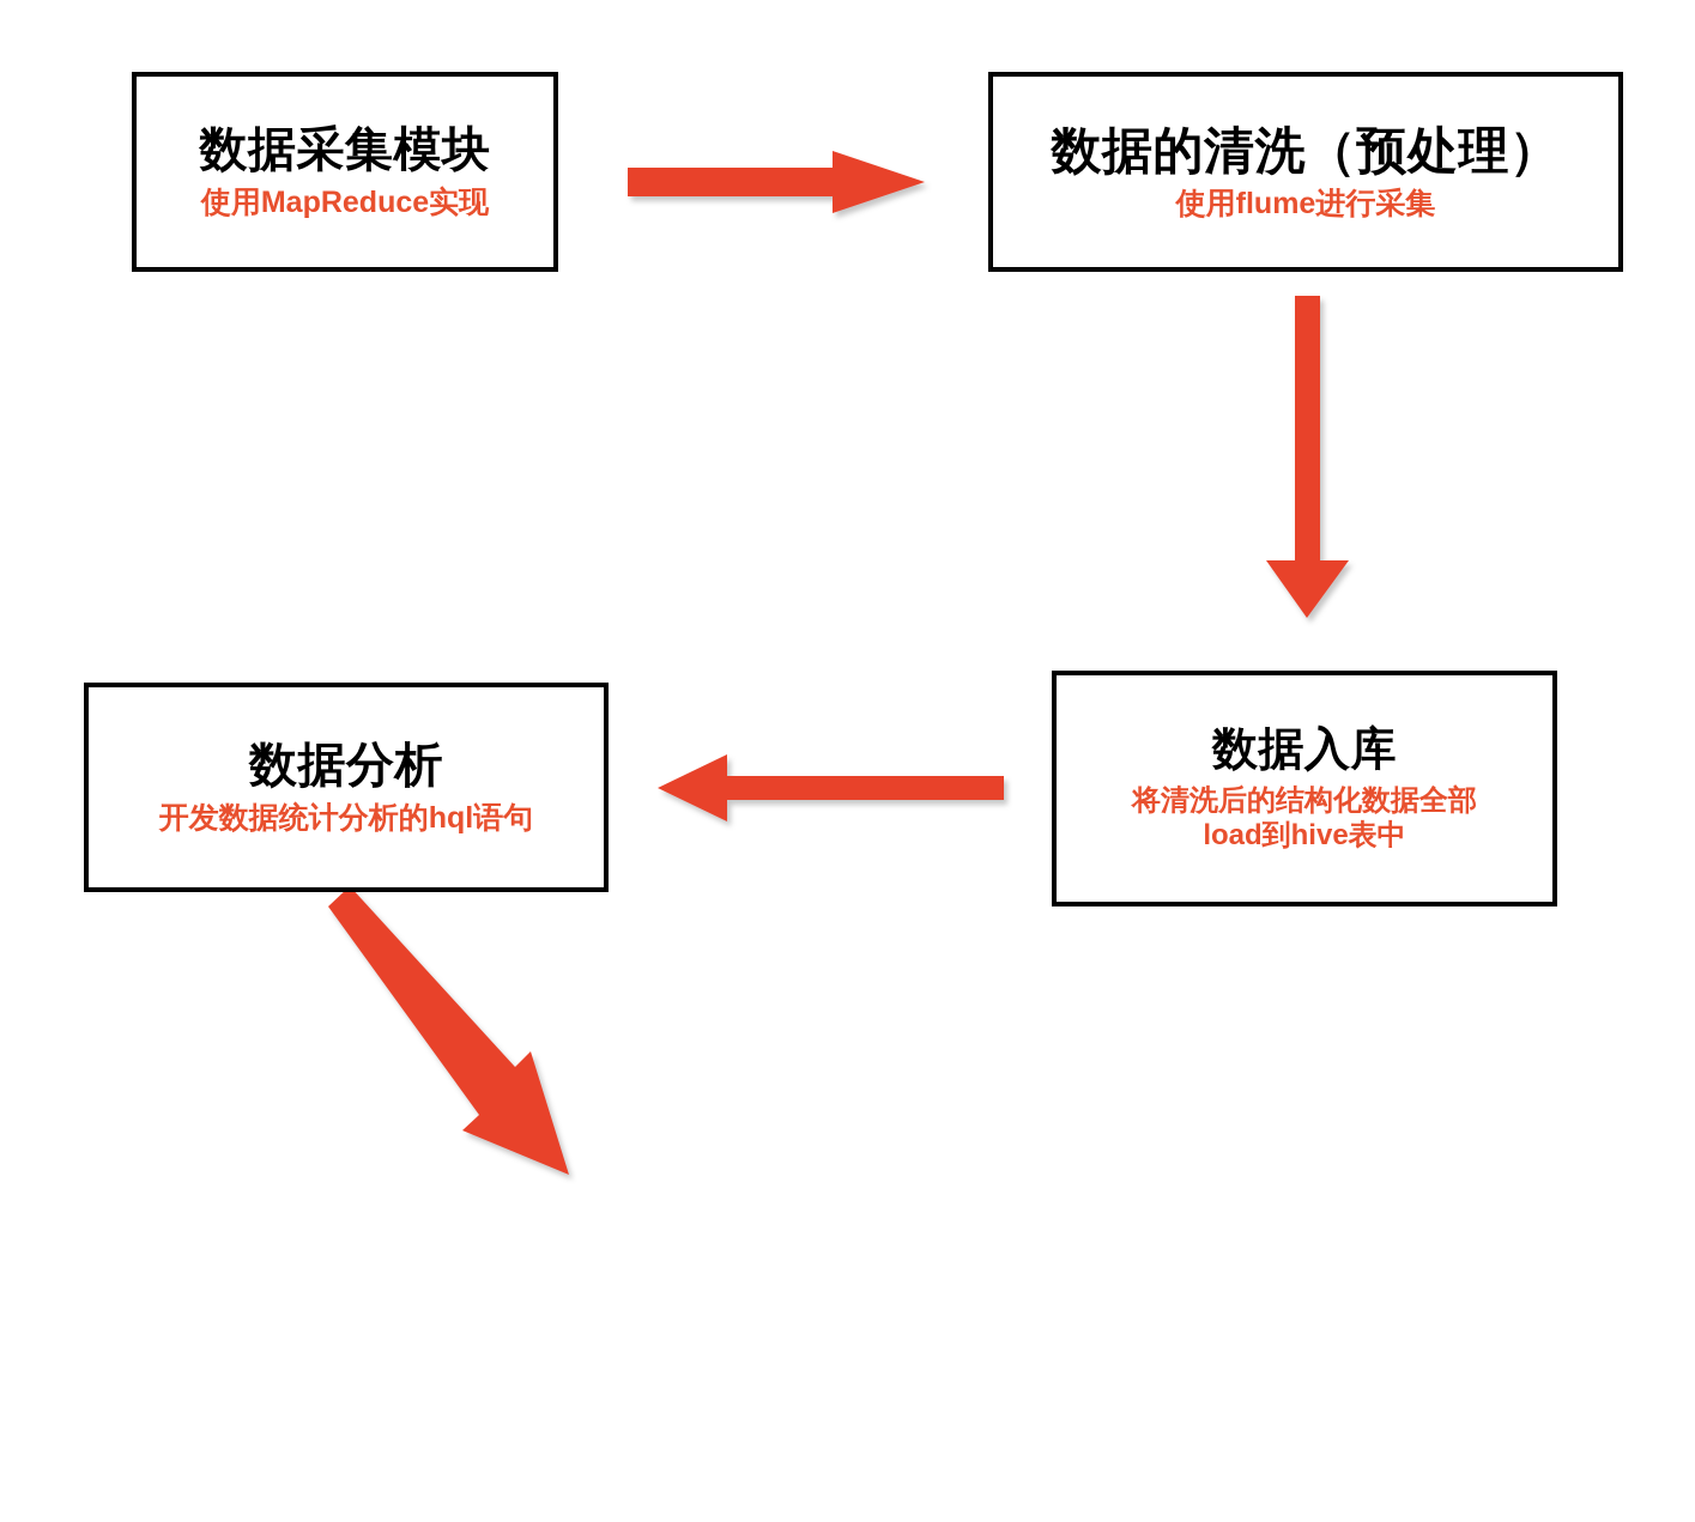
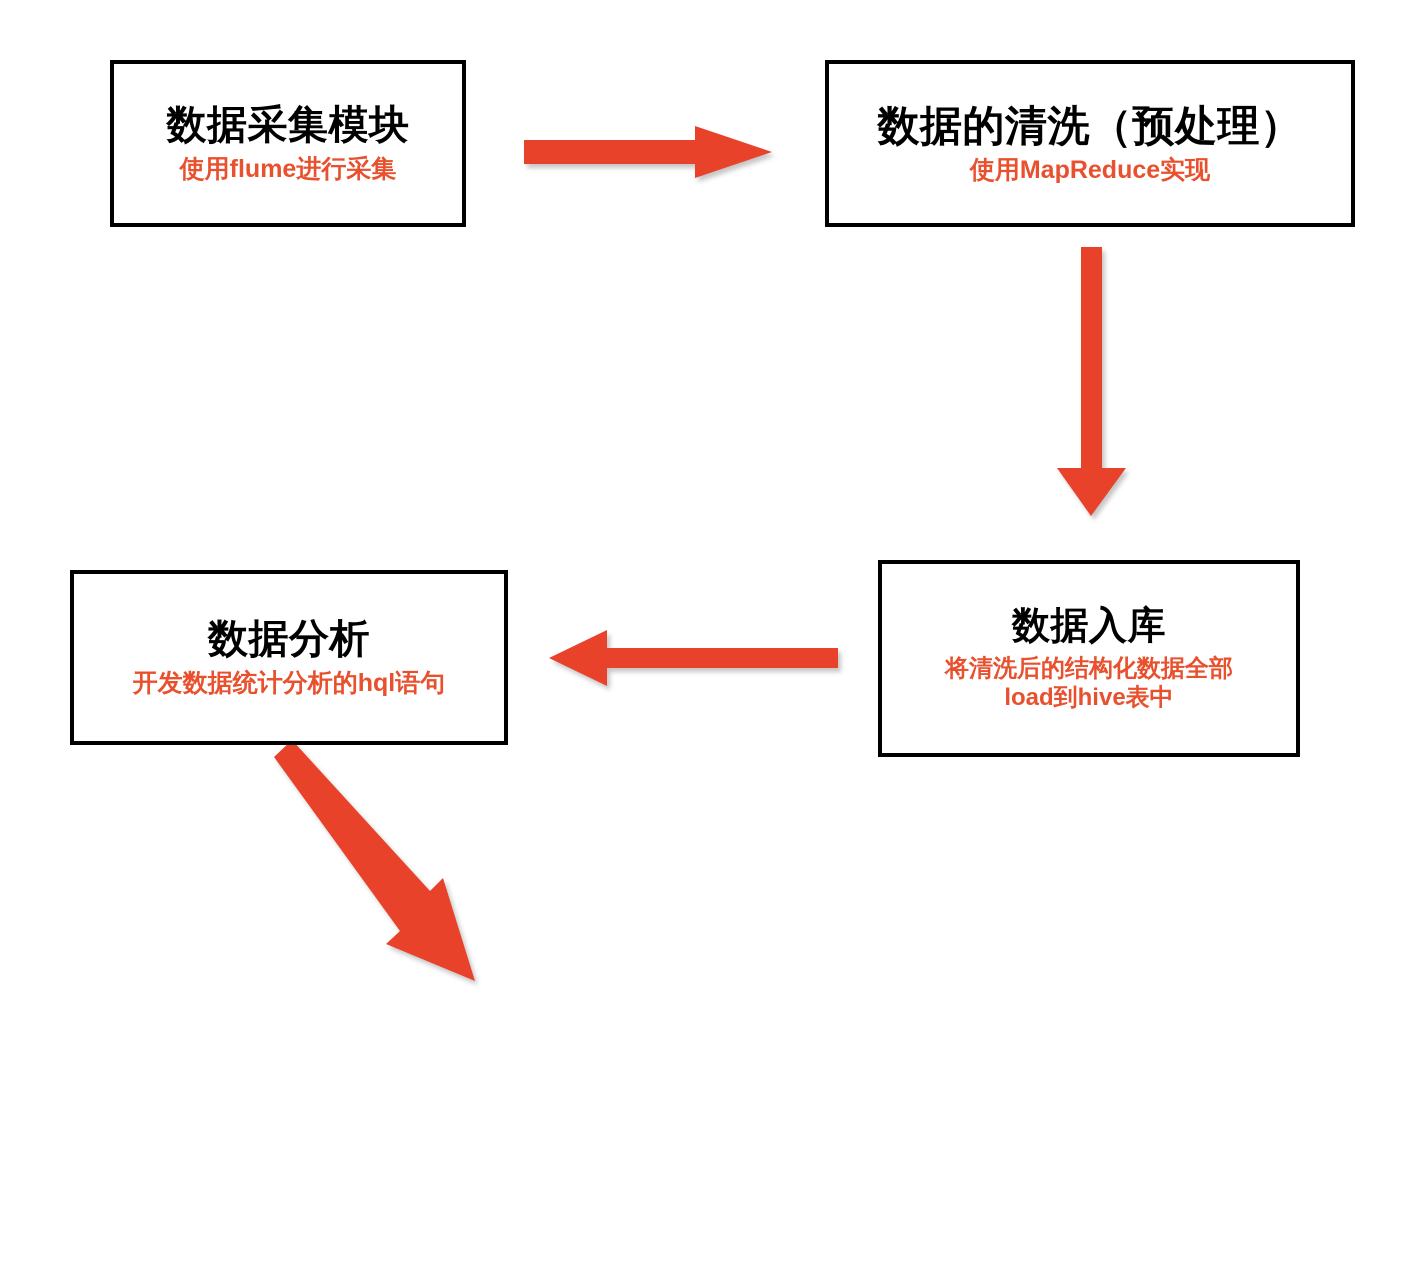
  数据采集模块
- 使用MapReduce实现
+ 使用flume进行采集
  数据的清洗（预处理）
- 使用flume进行采集
+ 使用MapReduce实现
  数据入库
  将清洗后的结构化数据全部
  load到hive表中
  数据分析
  开发数据统计分析的hql语句
